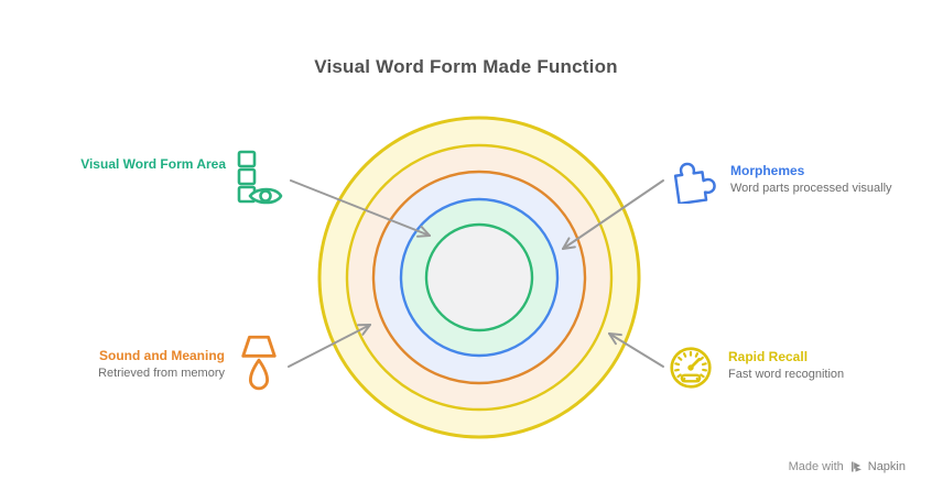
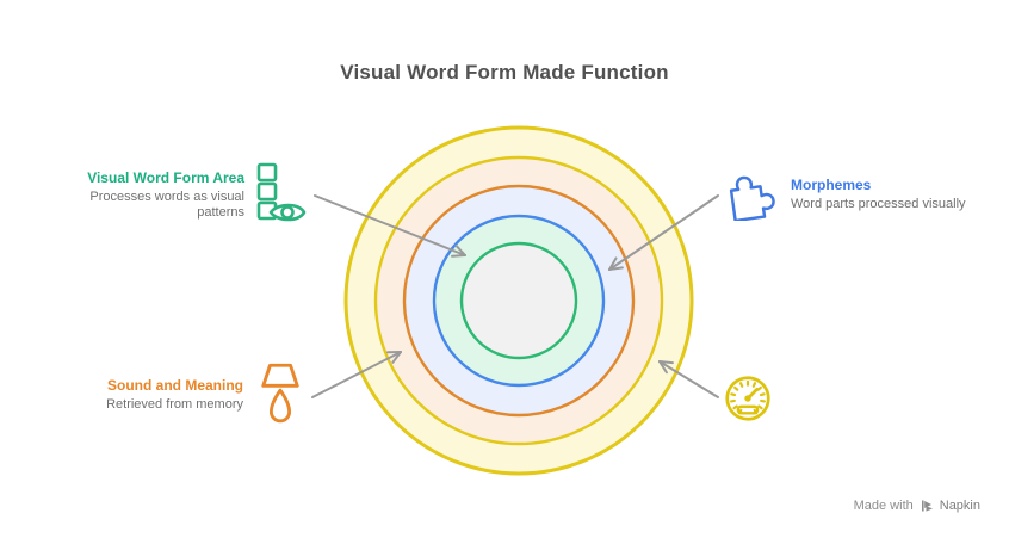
  Visual Word Form Made Function
  Visual Word Form Area
+ Processes words as visual patterns
  Morphemes
  Word parts processed visually
  Sound and Meaning
  Retrieved from memory
- Rapid Recall
- Fast word recognition
  Made with
  Napkin
